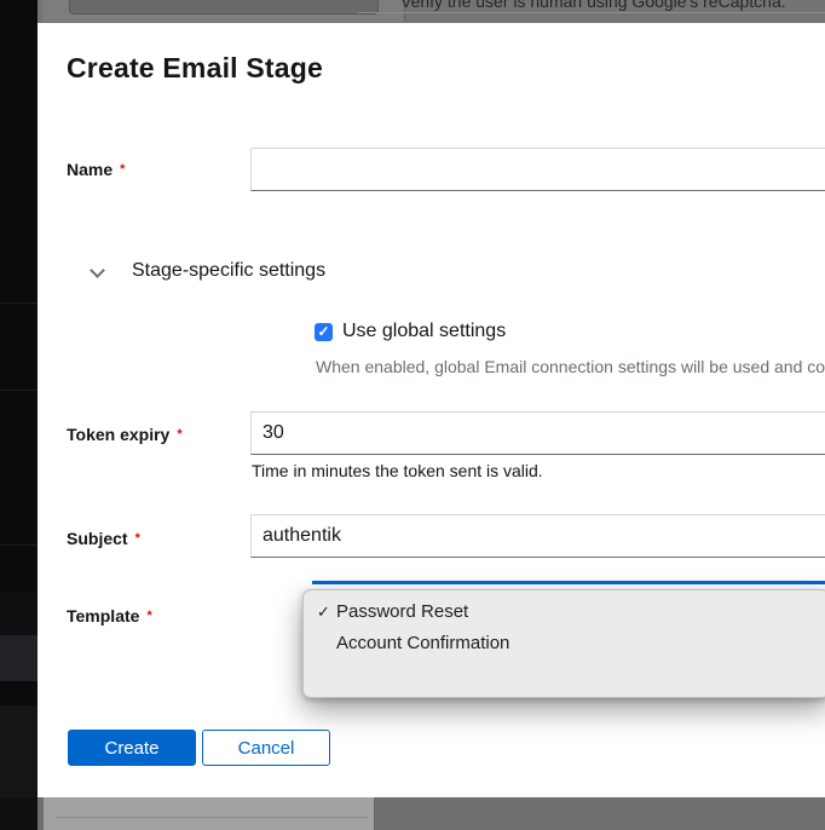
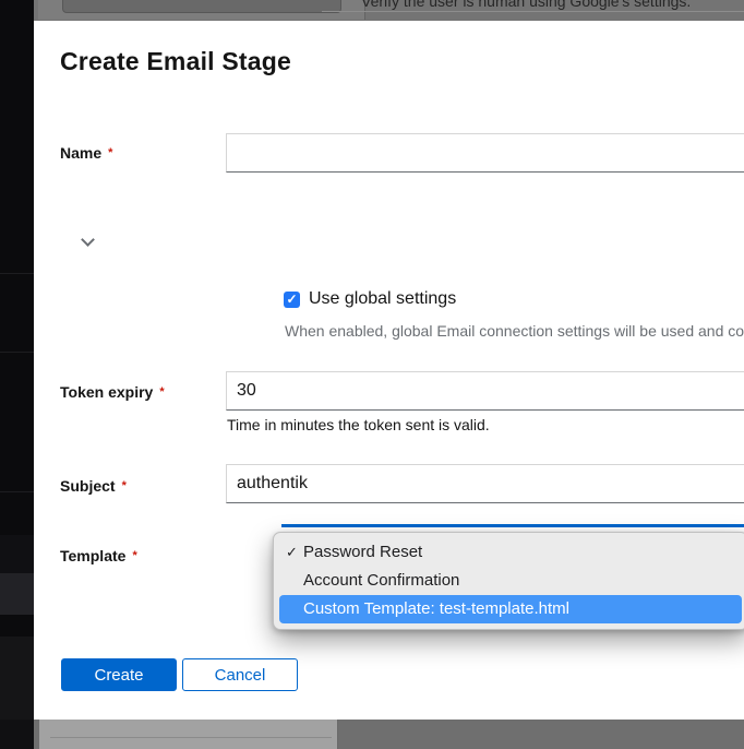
- Verify the user is human using Google's reCaptcha.
+ Verify the user is human using Google's settings.
  Create Email Stage
  Name *
- Stage-specific settings
  ✓
  Use global settings
  When enabled, global Email connection settings will be used and co
  Token expiry *
  30
  Time in minutes the token sent is valid.
  Subject *
  authentik
  Template *
  ✓
  Password Reset
  Account Confirmation
+ Custom Template: test-template.html
  Create
  Cancel
